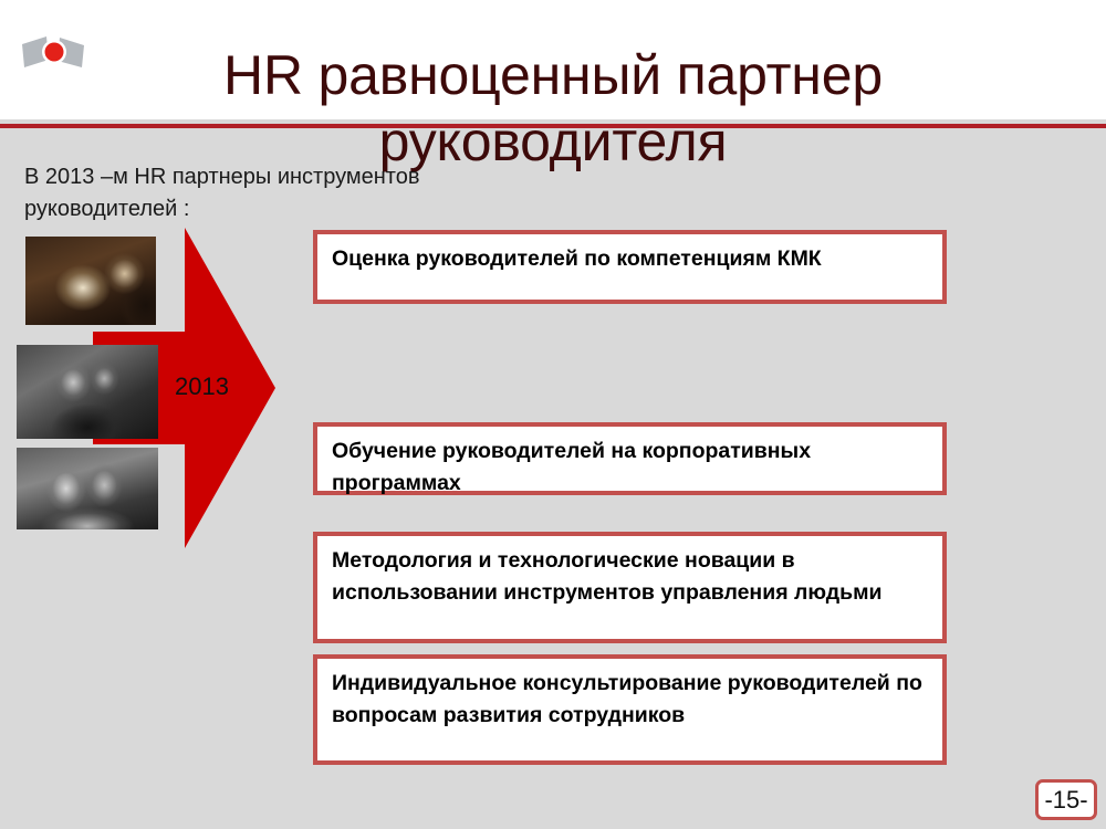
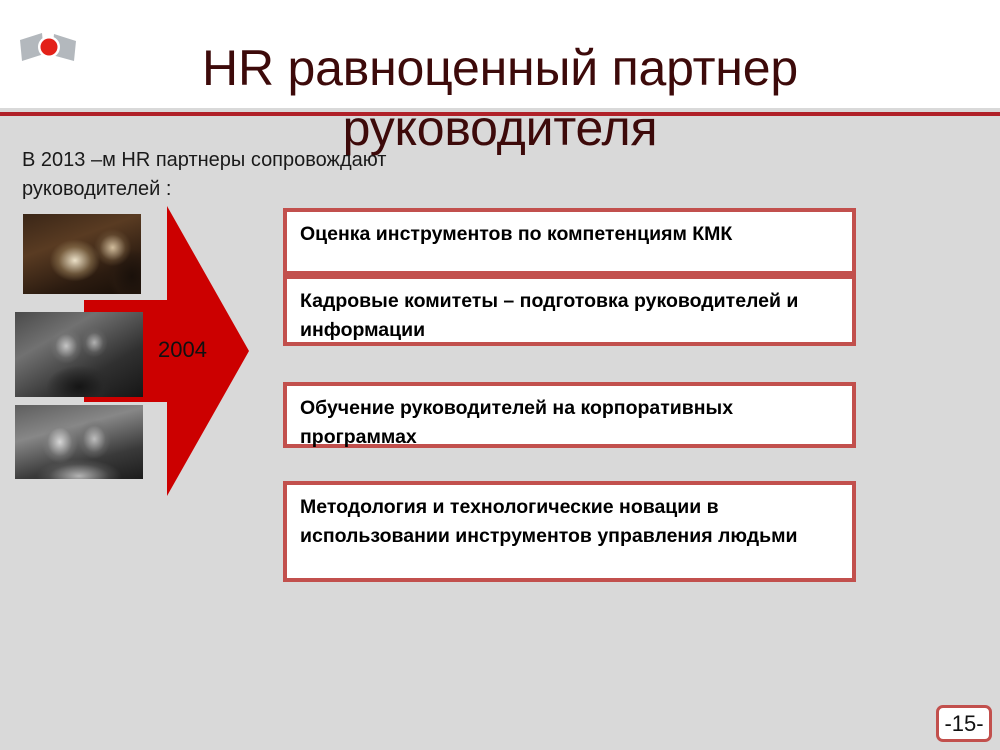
  HR равноценный партнер руководителя
- В 2013 –м HR партнеры инструментов руководителей :
+ В 2013 –м HR партнеры сопровождают руководителей :
- 2013
+ 2004
- Оценка руководителей по компетенциям КМК
+ Оценка инструментов по компетенциям КМК
+ Кадровые комитеты – подготовка руководителей и информации
  Обучение руководителей на корпоративных программах
  Методология и технологические новации в использовании инструментов управления людьми
- Индивидуальное консультирование руководителей по вопросам развития сотрудников
  -15-
